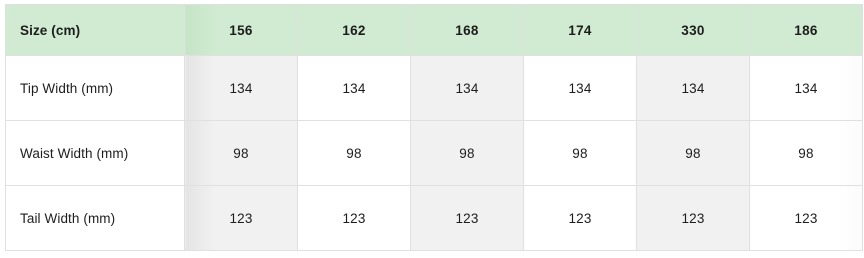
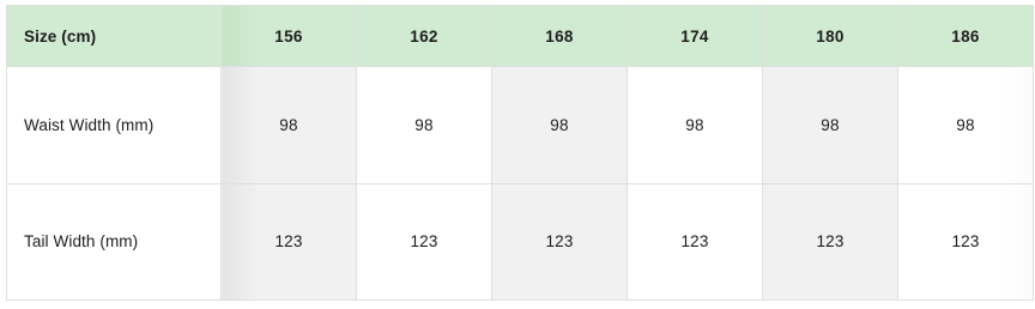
- Size (cm)	156	162	168	174	330	186
+ Size (cm)	156	162	168	174	180	186
- Tip Width (mm)	134	134	134	134	134	134
  Waist Width (mm)	98	98	98	98	98	98
  Tail Width (mm)	123	123	123	123	123	123
